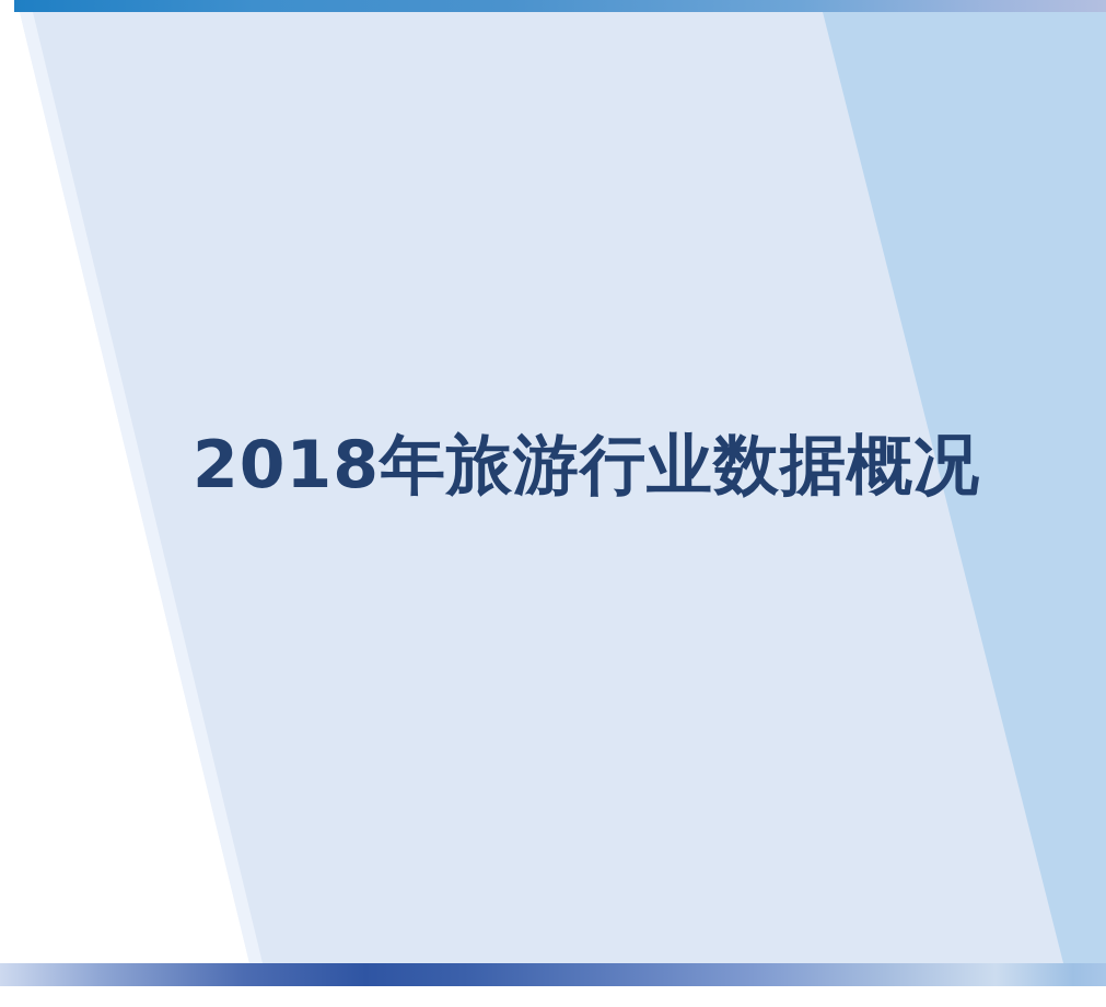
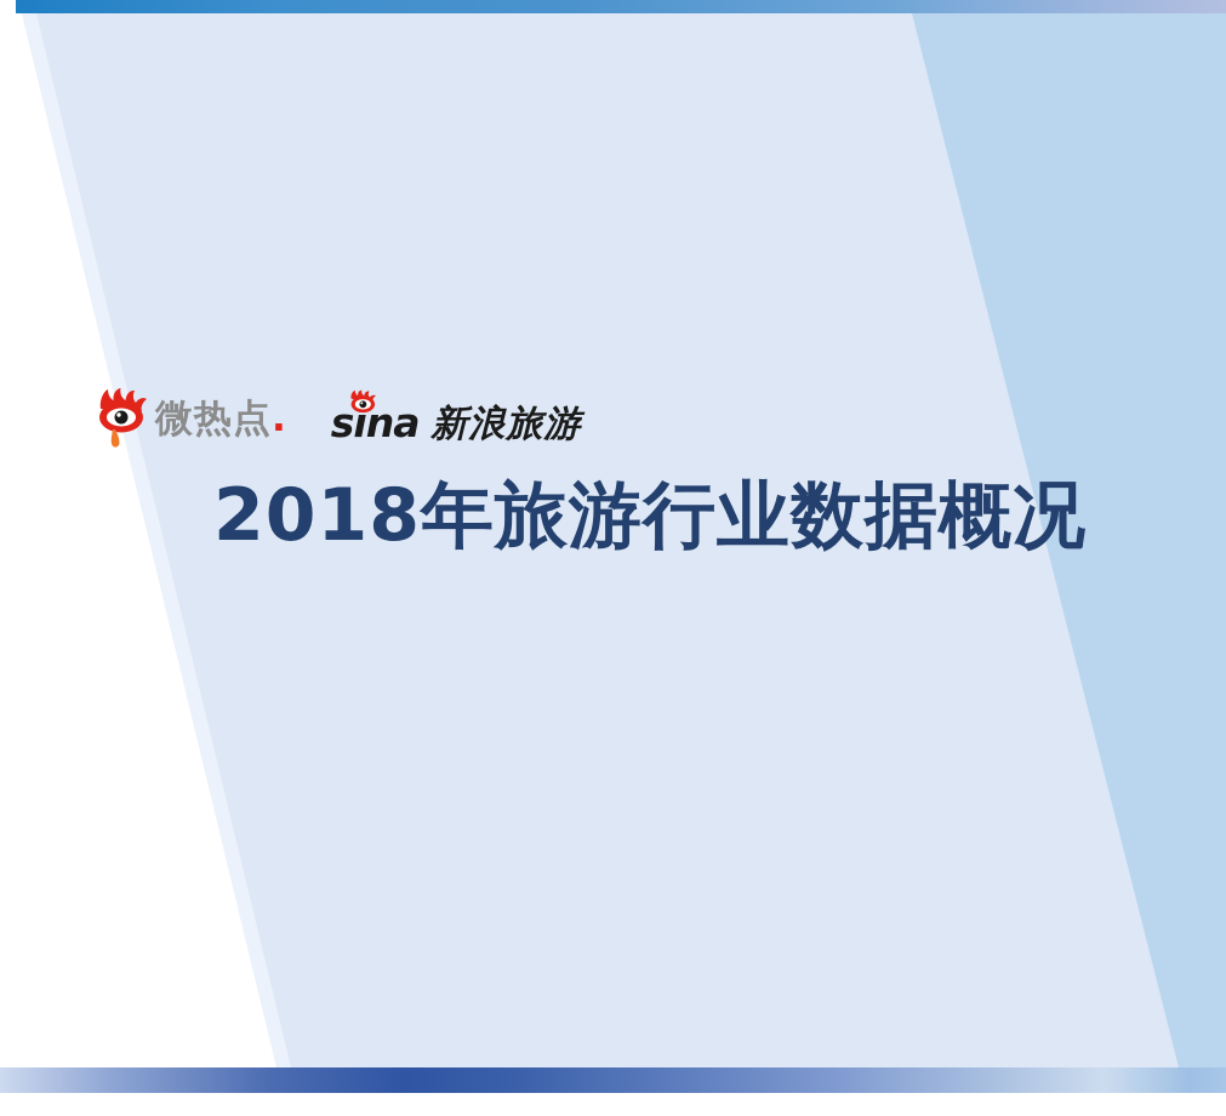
+ 微热点.
+ sina
+ 新浪旅游
  2018年旅游行业数据概况
